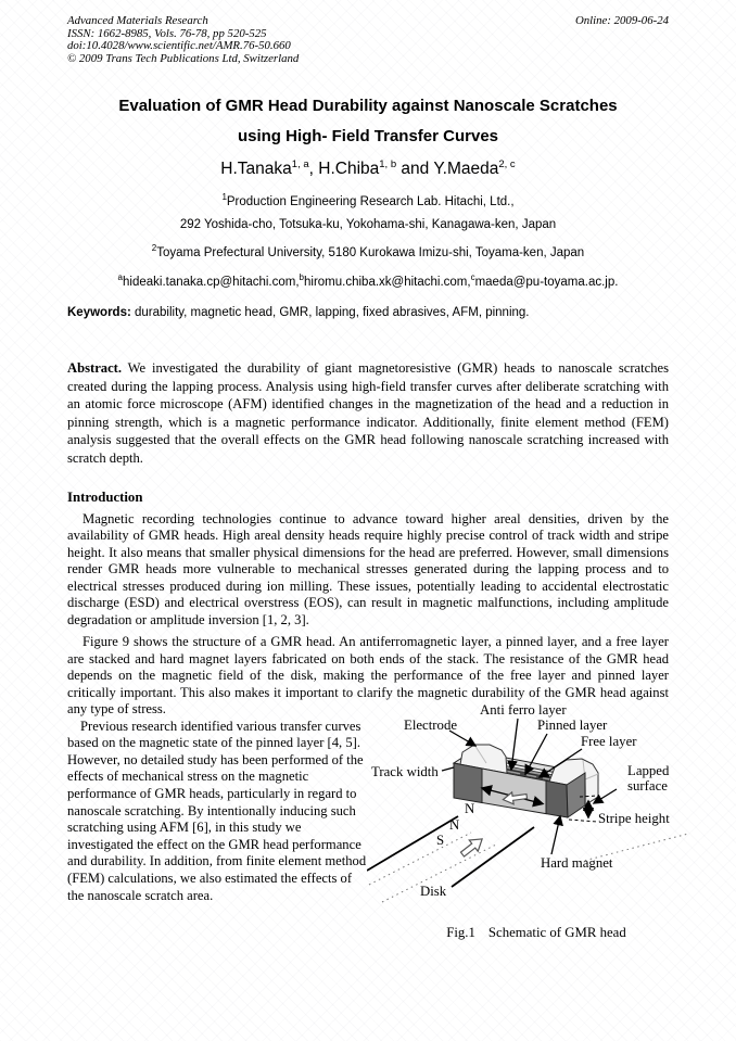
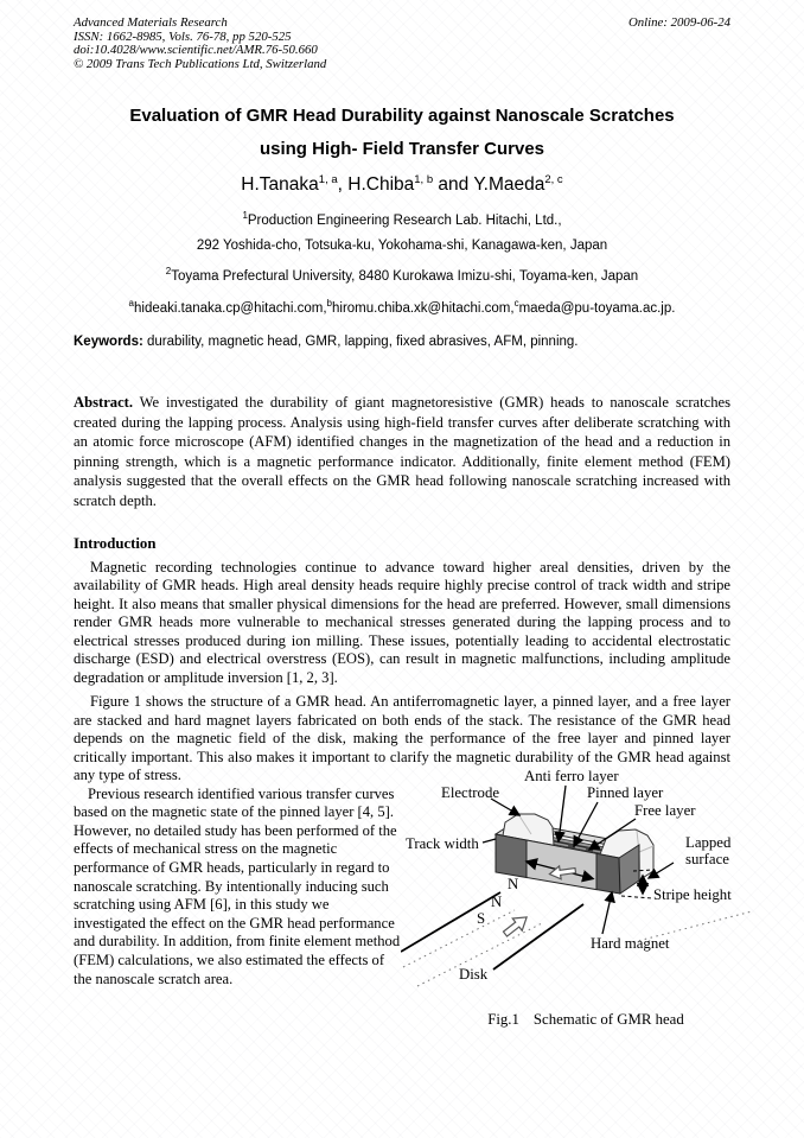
  Advanced Materials Research
  ISSN: 1662-8985, Vols. 76-78, pp 520-525
  doi:10.4028/www.scientific.net/AMR.76-50.660
  © 2009 Trans Tech Publications Ltd, Switzerland
  Online: 2009-06-24
  Evaluation of GMR Head Durability against Nanoscale Scratches
  using High- Field Transfer Curves
  H.Tanaka1, a, H.Chiba1, b and Y.Maeda2, c
  1Production Engineering Research Lab. Hitachi, Ltd.,
  292 Yoshida-cho, Totsuka-ku, Yokohama-shi, Kanagawa-ken, Japan
- 2Toyama Prefectural University, 5180 Kurokawa Imizu-shi, Toyama-ken, Japan
+ 2Toyama Prefectural University, 8480 Kurokawa Imizu-shi, Toyama-ken, Japan
  ahideaki.tanaka.cp@hitachi.com,bhiromu.chiba.xk@hitachi.com,cmaeda@pu-toyama.ac.jp.
  Keywords: durability, magnetic head, GMR, lapping, fixed abrasives, AFM, pinning.
  Abstract. We investigated the durability of giant magnetoresistive (GMR) heads to nanoscale scratches created during the lapping process. Analysis using high-field transfer curves after deliberate scratching with an atomic force microscope (AFM) identified changes in the magnetization of the head and a reduction in pinning strength, which is a magnetic performance indicator. Additionally, finite element method (FEM) analysis suggested that the overall effects on the GMR head following nanoscale scratching increased with scratch depth.
  Introduction
  Magnetic recording technologies continue to advance toward higher areal densities, driven by the availability of GMR heads. High areal density heads require highly precise control of track width and stripe height. It also means that smaller physical dimensions for the head are preferred. However, small dimensions render GMR heads more vulnerable to mechanical stresses generated during the lapping process and to electrical stresses produced during ion milling. These issues, potentially leading to accidental electrostatic discharge (ESD) and electrical overstress (EOS), can result in magnetic malfunctions, including amplitude degradation or amplitude inversion [1, 2, 3].
- Figure 9 shows the structure of a GMR head. An antiferromagnetic layer, a pinned layer, and a free layer are stacked and hard magnet layers fabricated on both ends of the stack. The resistance of the GMR head depends on the magnetic field of the disk, making the performance of the free layer and pinned layer critically important. This also makes it important to clarify the magnetic durability of the GMR head against any type of stress.
+ Figure 1 shows the structure of a GMR head. An antiferromagnetic layer, a pinned layer, and a free layer are stacked and hard magnet layers fabricated on both ends of the stack. The resistance of the GMR head depends on the magnetic field of the disk, making the performance of the free layer and pinned layer critically important. This also makes it important to clarify the magnetic durability of the GMR head against any type of stress.
  Previous research identified various transfer curves based on the magnetic state of the pinned layer [4, 5]. However, no detailed study has been performed of the effects of mechanical stress on the magnetic performance of GMR heads, particularly in regard to nanoscale scratching. By intentionally inducing such scratching using AFM [6], in this study we investigated the effect on the GMR head performance and durability. In addition, from finite element method (FEM) calculations, we also estimated the effects of the nanoscale scratch area.
  Anti ferro layer
  Electrode
  Pinned layer
  Free layer
  Track width
  Lapped surface
  Stripe height
  Hard magnet
  Disk
  N
  N
  S
  Fig.1 Schematic of GMR head
